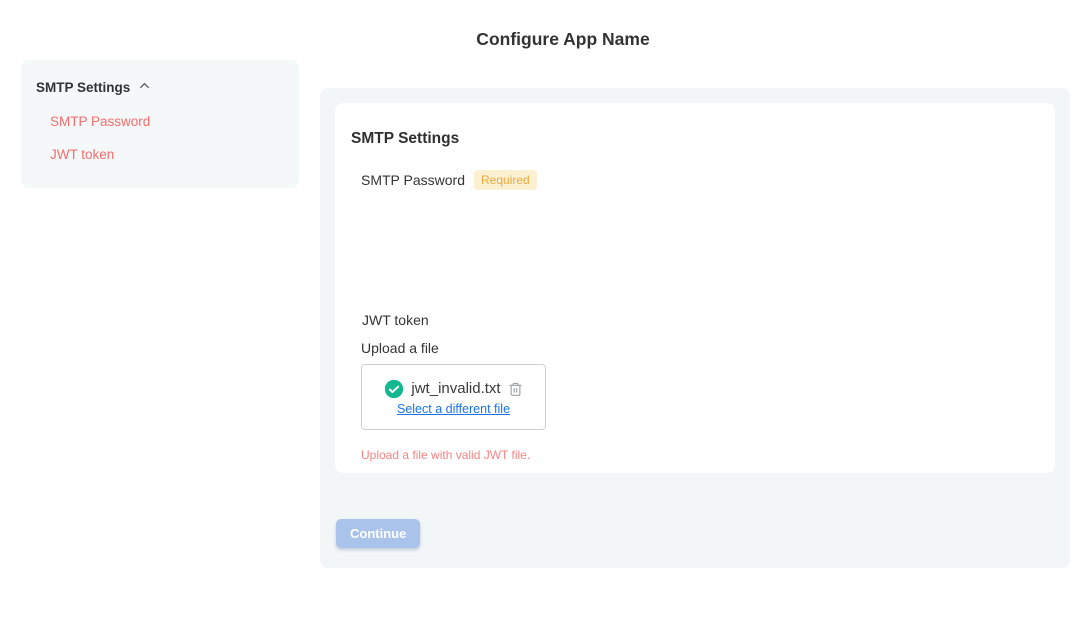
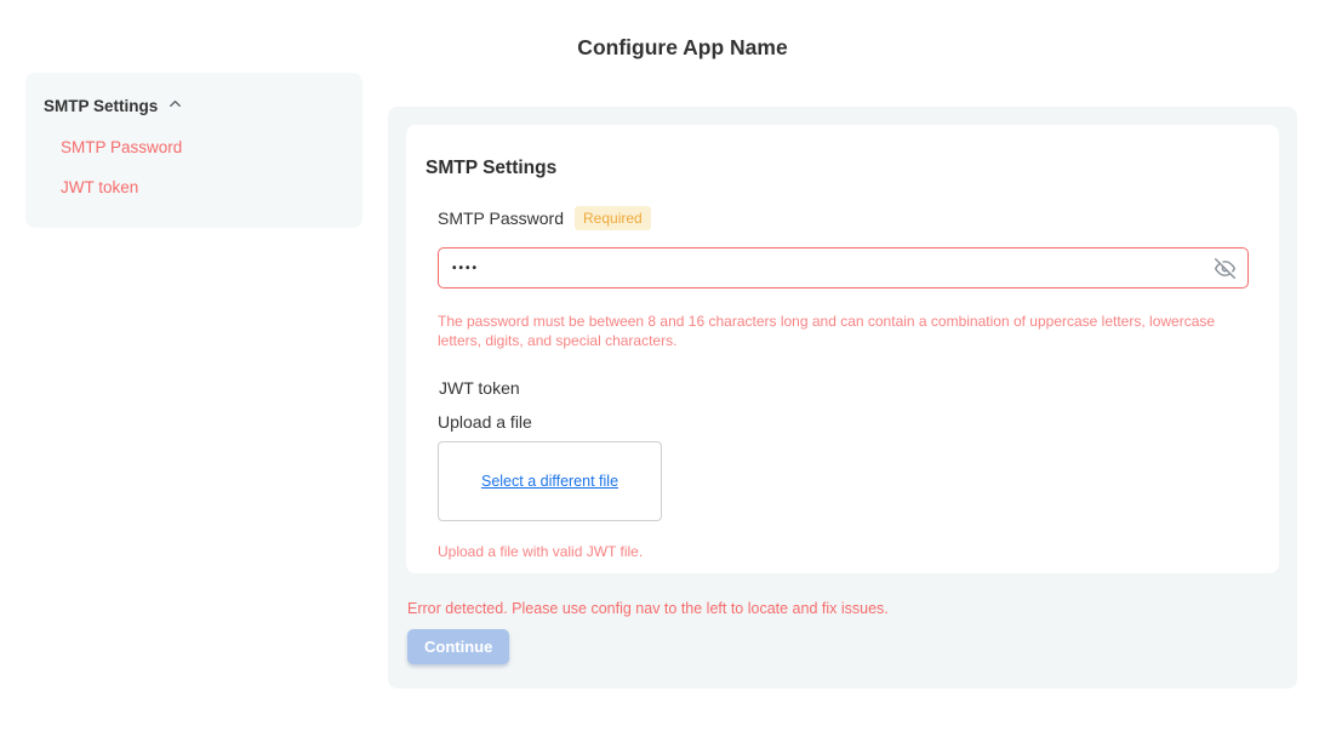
  Configure App Name
  SMTP Settings
  SMTP Password
  JWT token
  SMTP Settings
  SMTP Password
  Required
+ ••••
+ The password must be between 8 and 16 characters long and can contain a combination of uppercase letters, lowercase letters, digits, and special characters.
  JWT token
  Upload a file
- jwt_invalid.txt
  Select a different file
  Upload a file with valid JWT file.
+ Error detected. Please use config nav to the left to locate and fix issues.
  Continue
